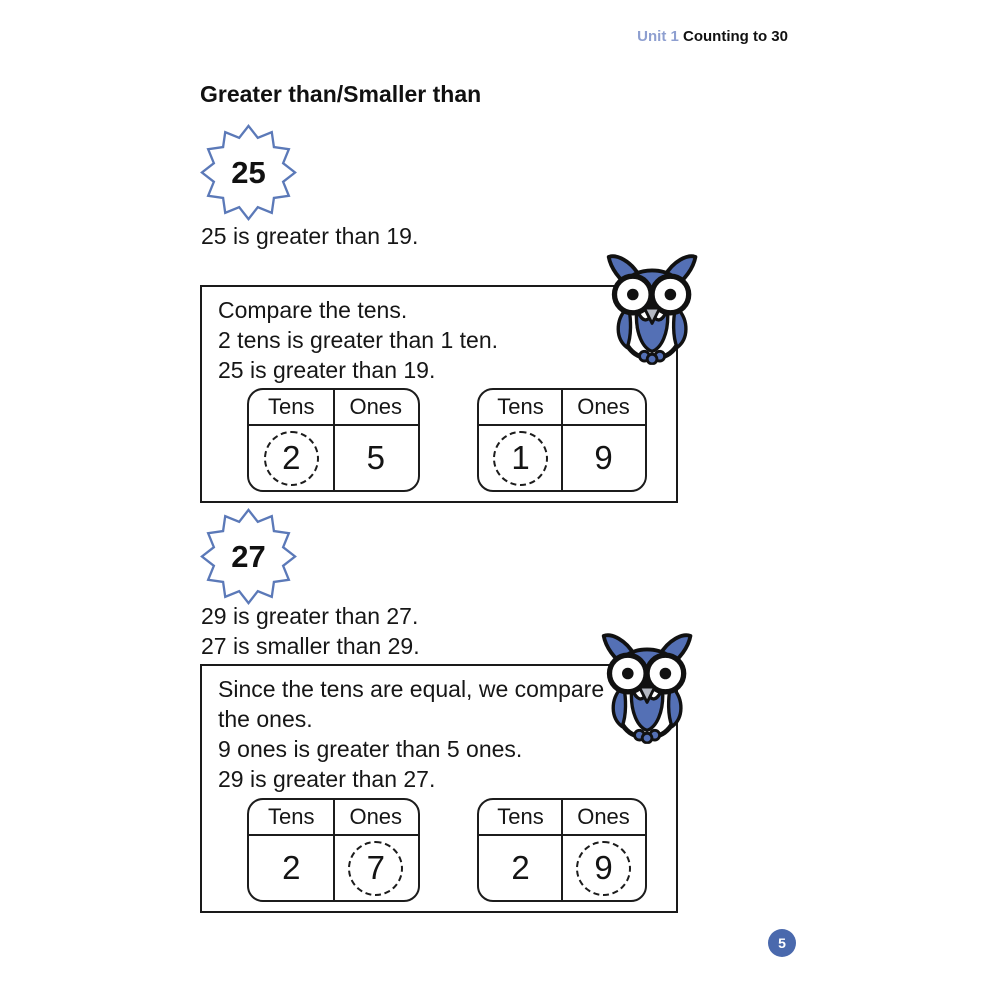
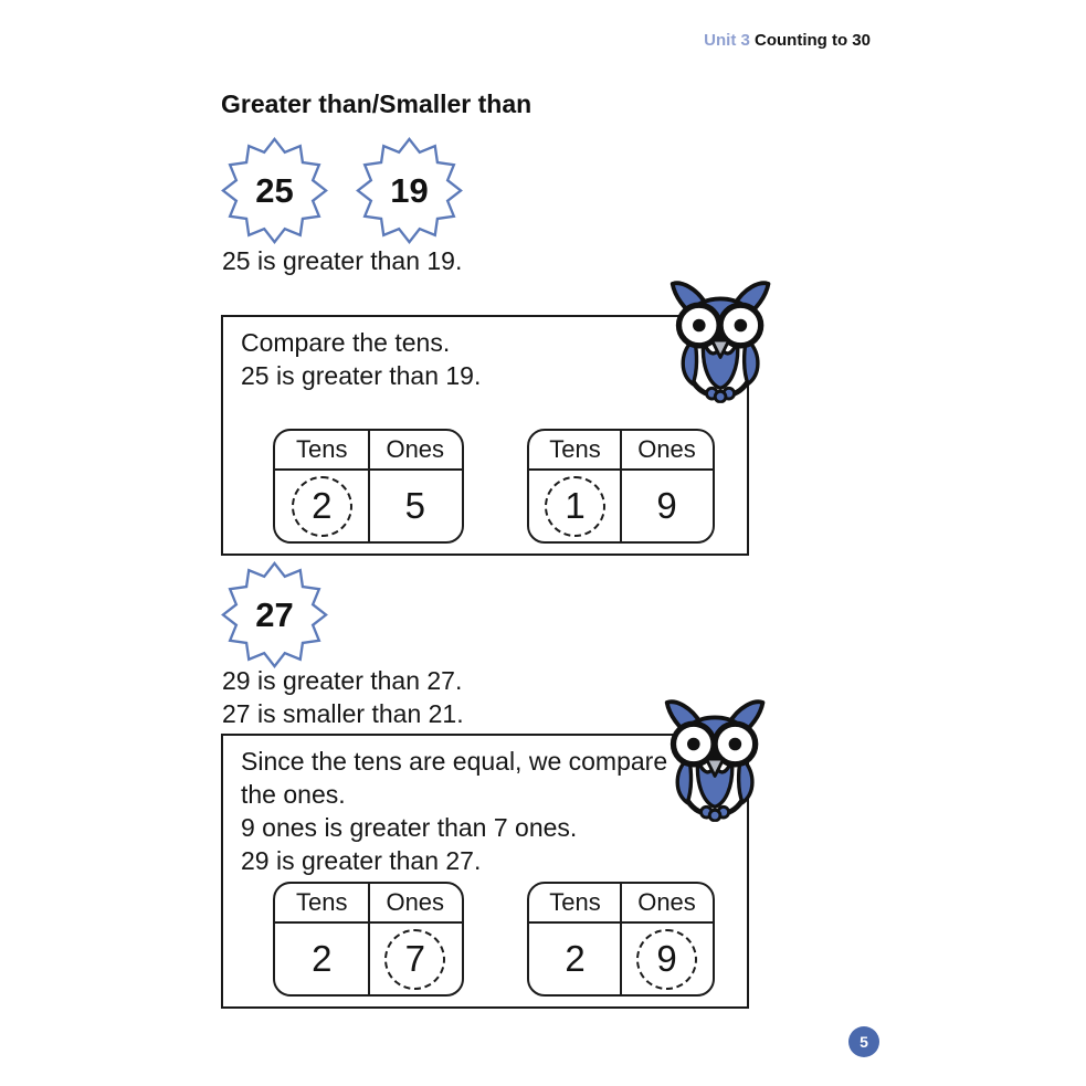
- Unit 1 Counting to 30
+ Unit 3 Counting to 30
  Greater than/Smaller than
  25
+ 19
  25 is greater than 19.
  Compare the tens.
- 2 tens is greater than 1 ten.
  25 is greater than 19.
  Tens
  Ones
  2
  5
  Tens
  Ones
  1
  9
  27
  29 is greater than 27.
- 27 is smaller than 29.
+ 27 is smaller than 21.
  Since the tens are equal, we compare
  the ones.
- 9 ones is greater than 5 ones.
+ 9 ones is greater than 7 ones.
  29 is greater than 27.
  Tens
  Ones
  2
  7
  Tens
  Ones
  2
  9
  5
